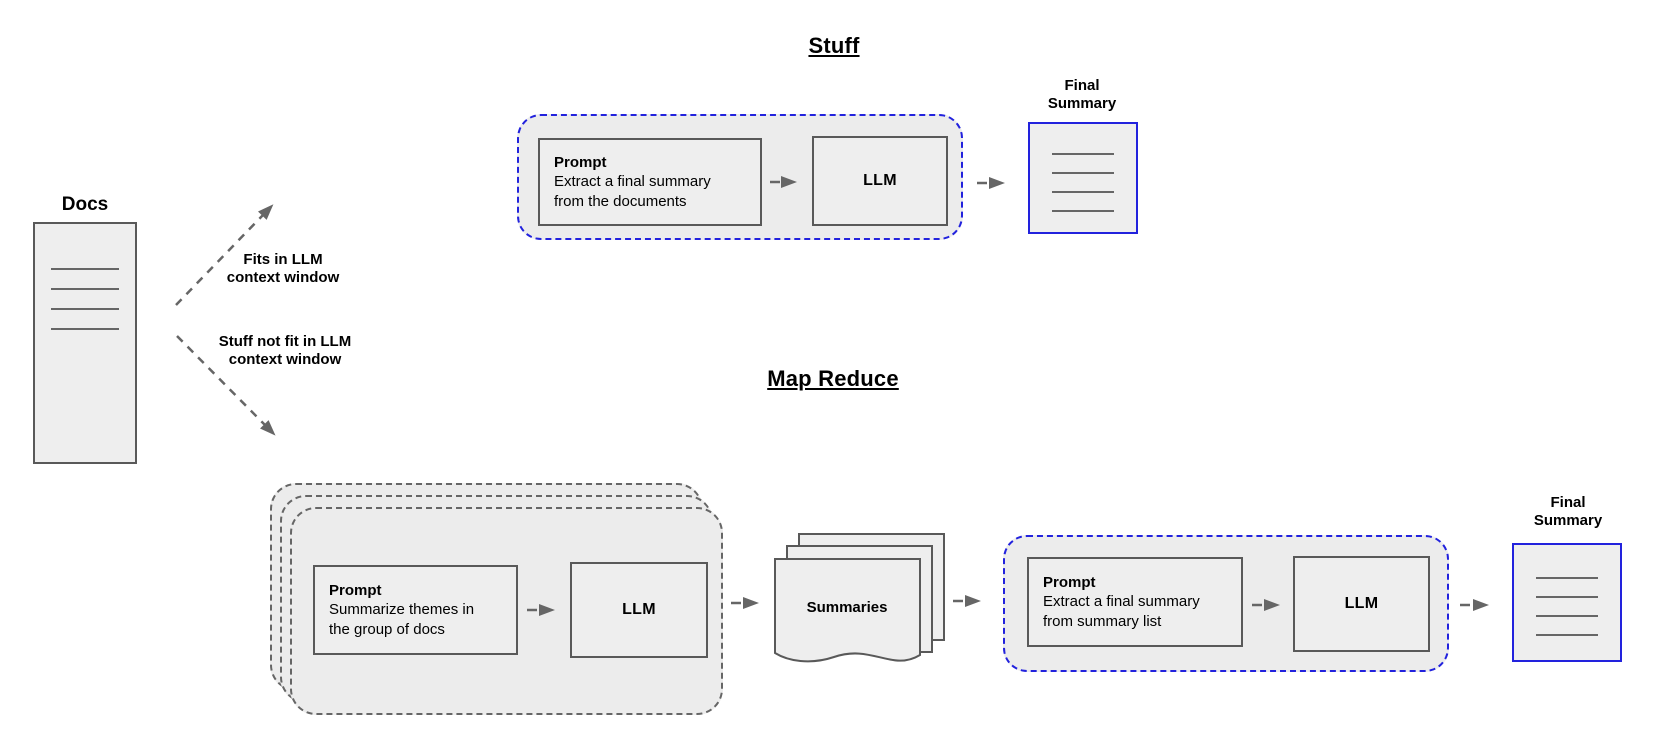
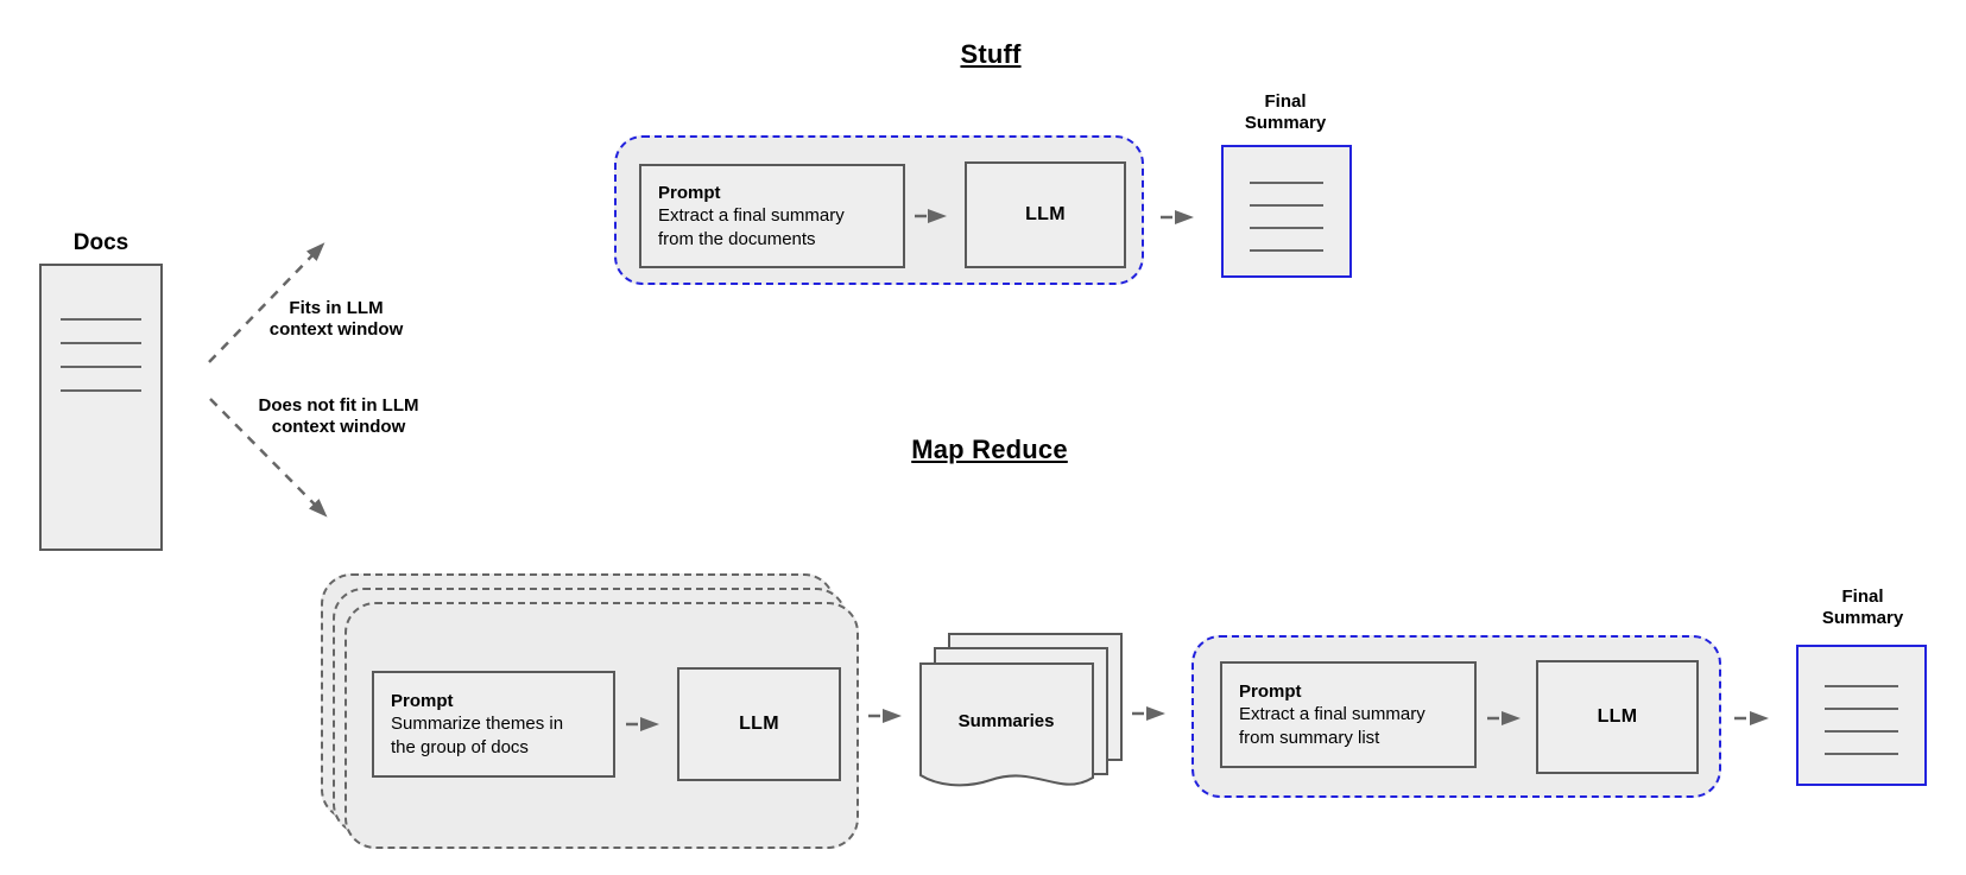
  Docs
  Fits in LLM
  context window
- Stuff not fit in LLM
+ Does not fit in LLM
  context window
  Stuff
  Prompt
  Extract a final summary
  from the documents
  LLM
  Final
  Summary
  Map Reduce
  Prompt
  Summarize themes in
  the group of docs
  LLM
  Summaries
  Prompt
  Extract a final summary
  from summary list
  LLM
  Final
  Summary
